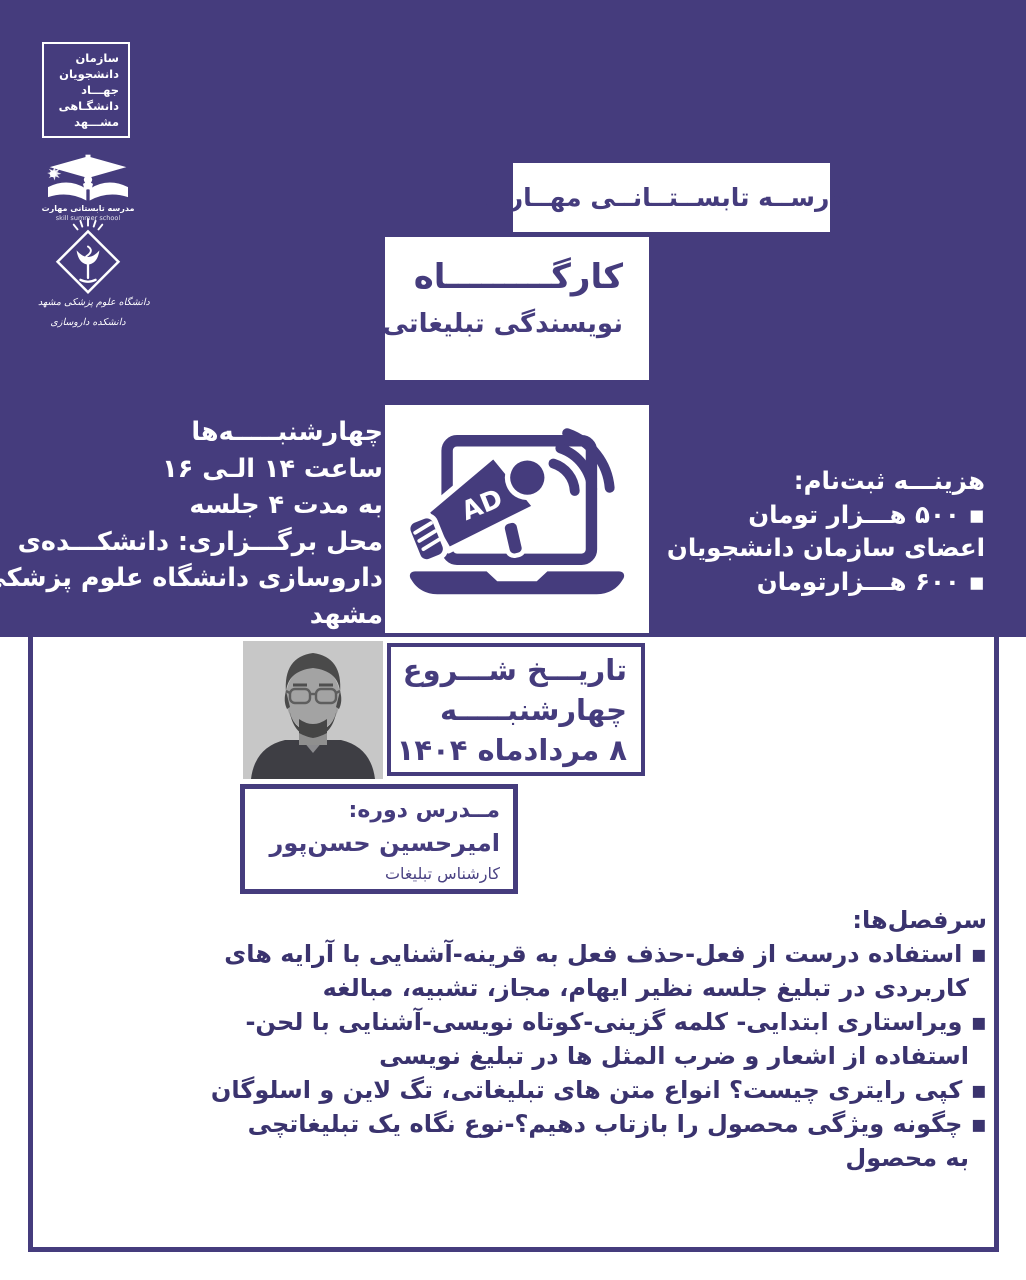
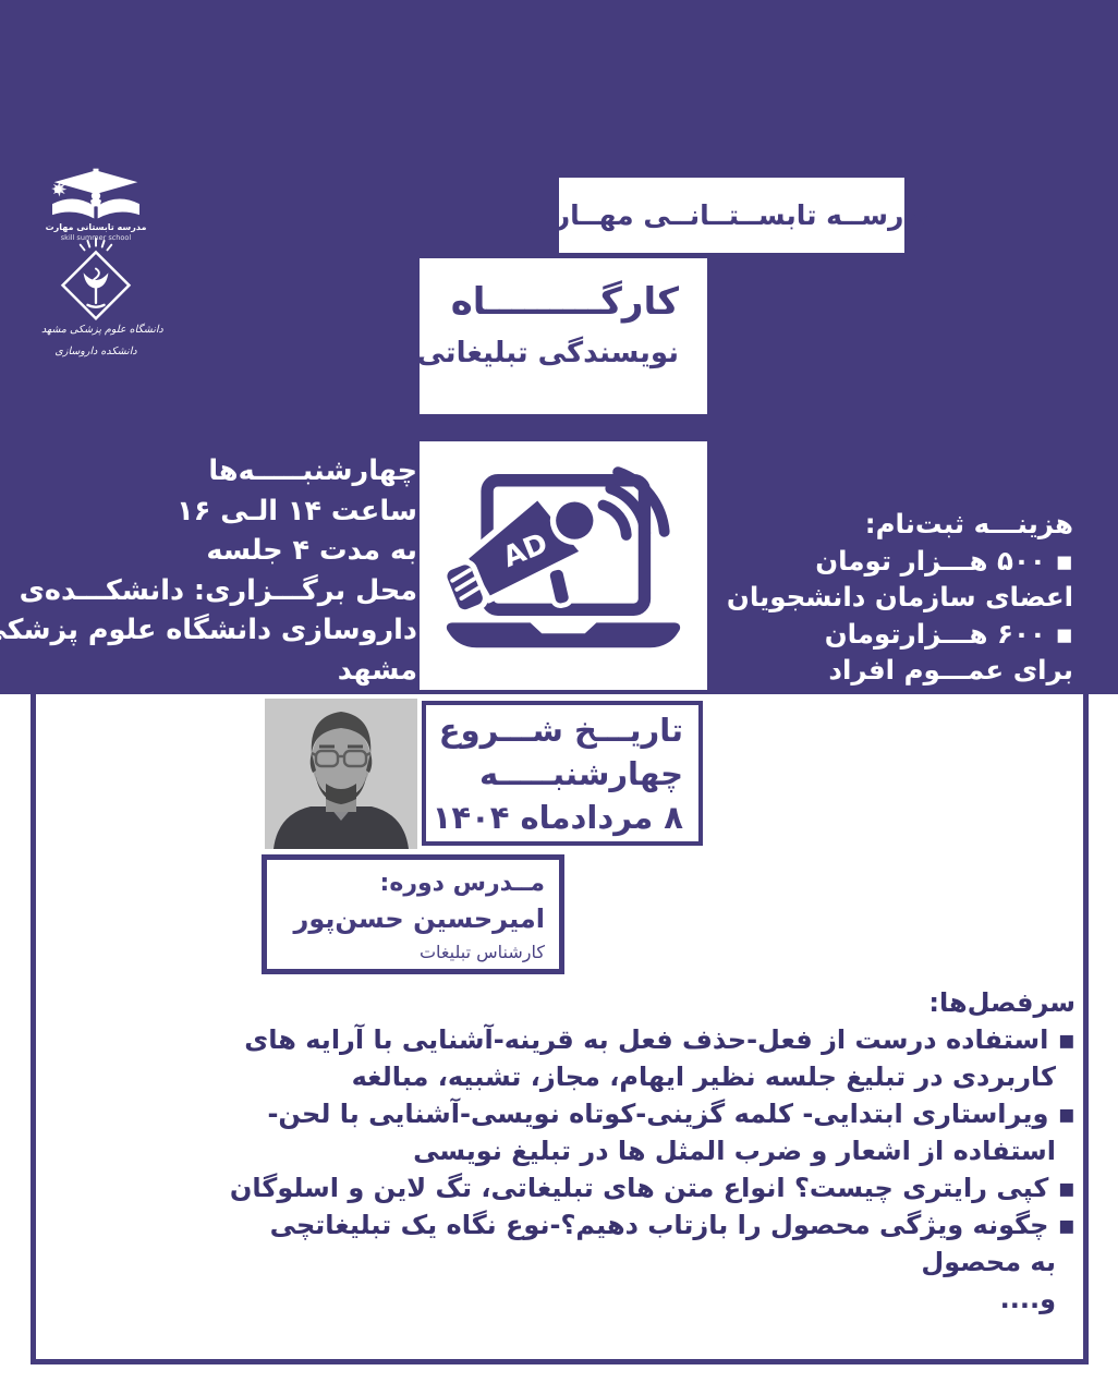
- سازمان
- دانشجویان
- جهـــاد
- دانشگـاهی
- مشـــهد
  مدرسه تابستانی مهارت
  skill summer school
  دانشگاه علوم پزشکی مشهد
  دانشکده داروسازی
  درســه تابســتــانــی مهــار
  کارگـــــــــاه
  نویسندگی تبلیغاتی
  چهارشنبـــــه‌ها
  ساعت ۱۴ الـی ۱۶
  به مدت ۴ جلسه
  محل برگـــزاری: دانشکـــده‌ی
  داروسازی دانشگاه علوم پزشک
  مشهد
  هزینـــه ثبت‌نام:
  ▪ ۵۰۰ هـــزار تومان
  اعضای سازمان دانشجویان
  ▪ ۶۰۰ هـــزارتومان
+ برای عمـــوم افراد
  تاریـــخ شـــروع
  چهارشنبـــــه
  ۸ مردادماه ۱۴۰۴
  مــدرس دوره:
  امیرحسین حسنپور
  کارشناس تبلیغات
  سرفصلها:
  ▪ استفاده درست از فعل-حذف فعل به قرینه-آشنایی با آرایه های
  کاربردی در تبلیغ جلسه نظیر ایهام، مجاز، تشبیه، مبالغه
  ▪ ویراستاری ابتدایی- کلمه گزینی-کوتاه نویسی-آشنایی با لحن-
  استفاده از اشعار و ضرب المثل ها در تبلیغ نویسی
  ▪ کپی رایتری چیست؟ انواع متن های تبلیغاتی، تگ لاین و اسلوگان
  ▪ چگونه ویژگی محصول را بازتاب دهیم؟-نوع نگاه یک تبلیغاتچی
  به محصول
+ و....
